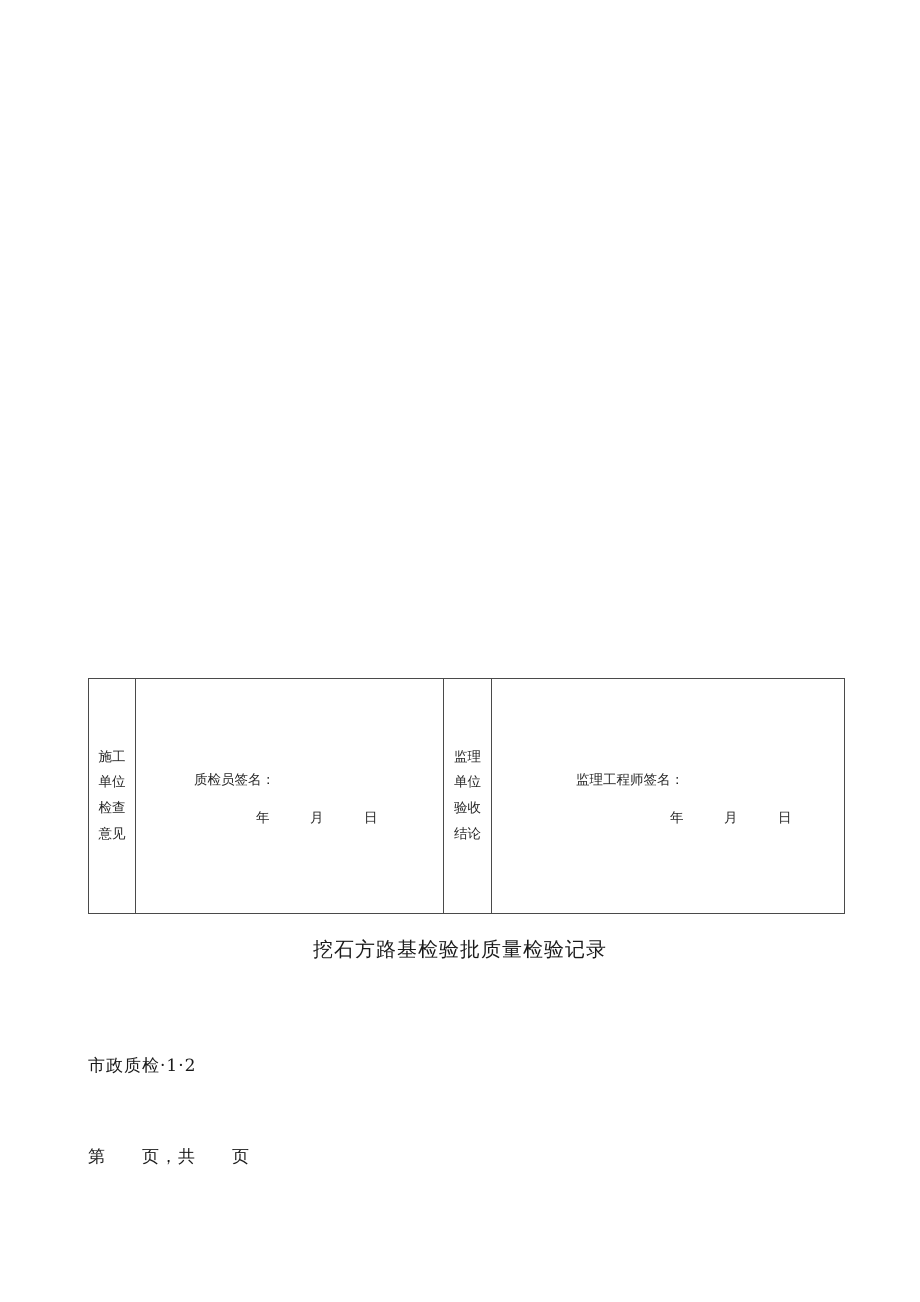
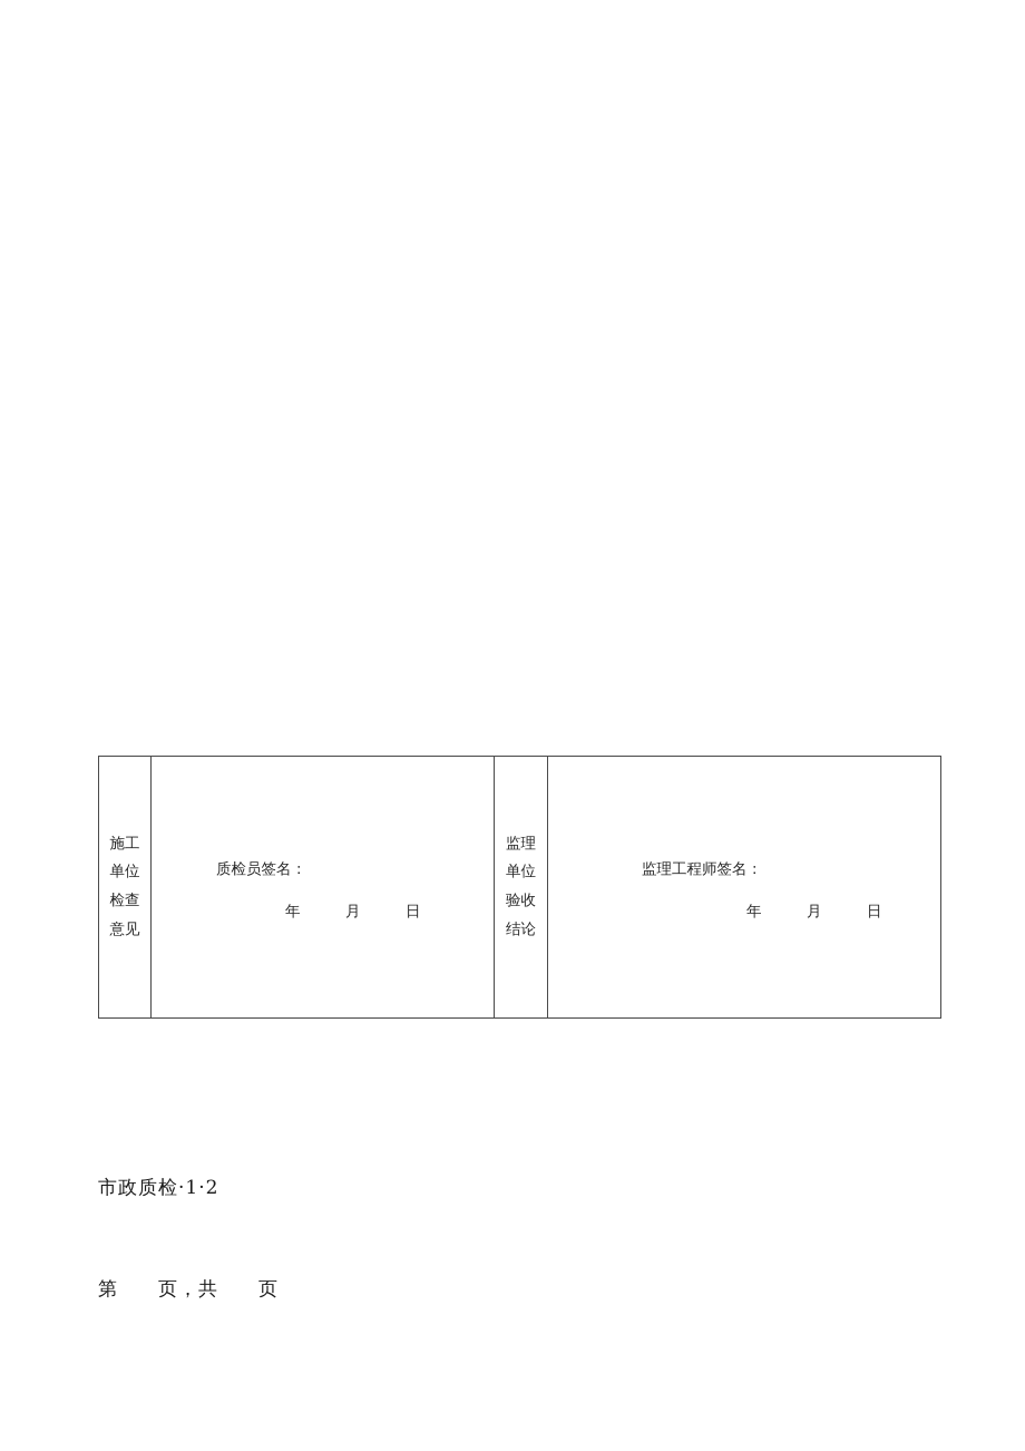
  施工 单位 检查 意见	质检员签名： 年 月 日	监理 单位 验收 结论	监理工程师签名： 年 月 日
- 挖石方路基检验批质量检验记录
  市政质检·1·2
  第 页，共 页
